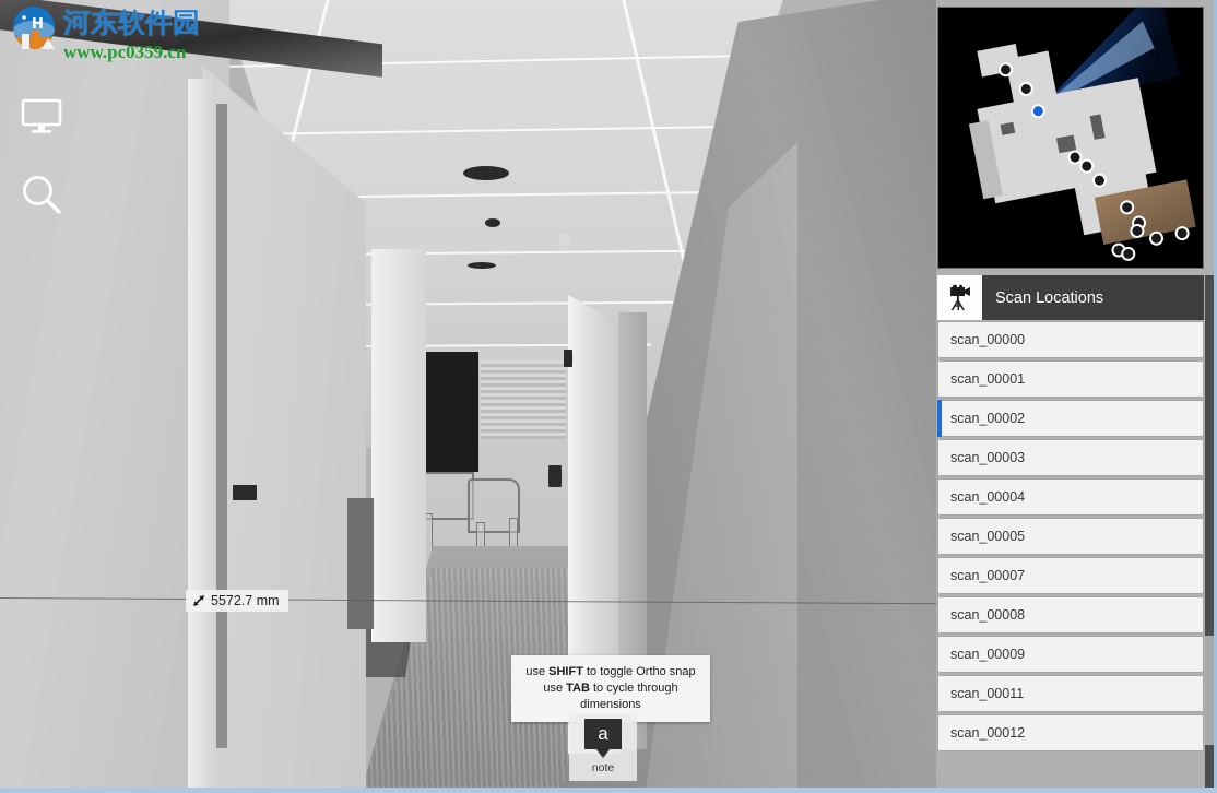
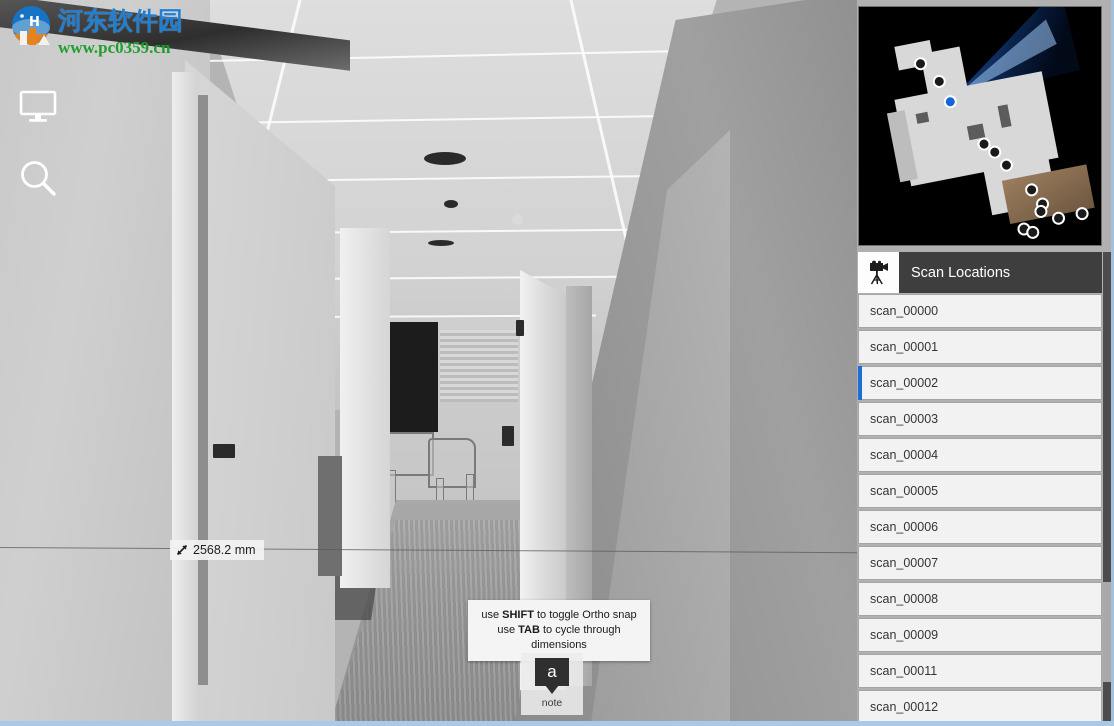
- 5572.7 mm
+ 2568.2 mm
  use SHIFT to toggle Ortho snap
  use TAB to cycle through dimensions
  a
  note
  H
  河东软件园
  www.pc0359.cn
  Scan Locations
  scan_00000
  scan_00001
  scan_00002
  scan_00003
  scan_00004
  scan_00005
+ scan_00006
  scan_00007
  scan_00008
  scan_00009
  scan_00011
  scan_00012
